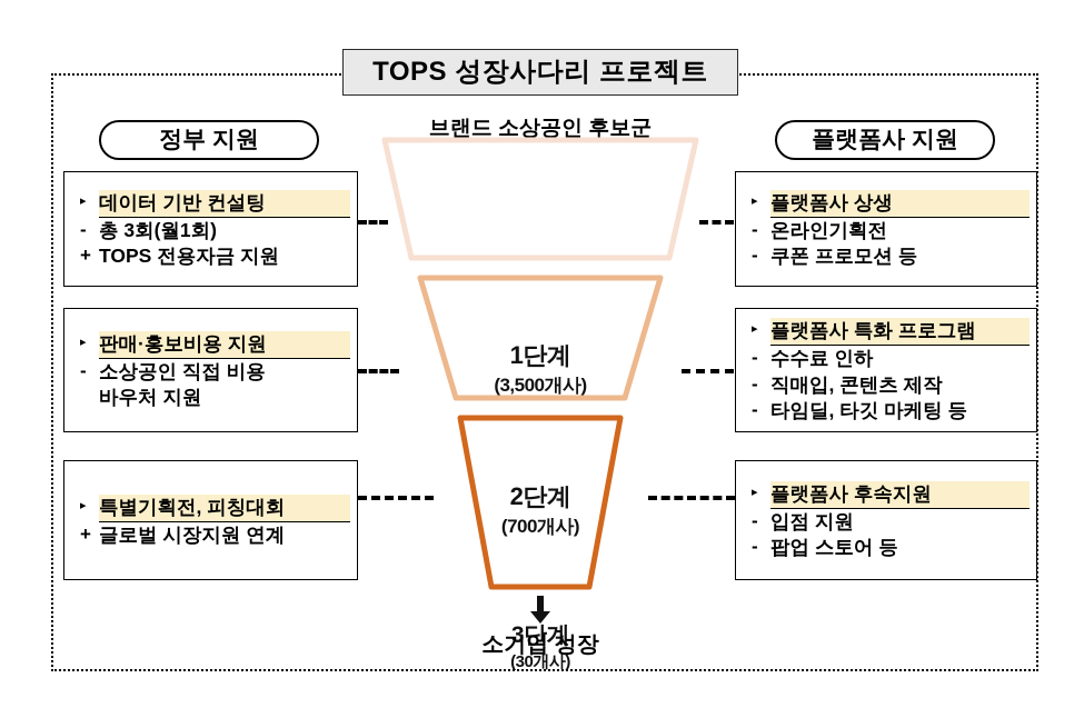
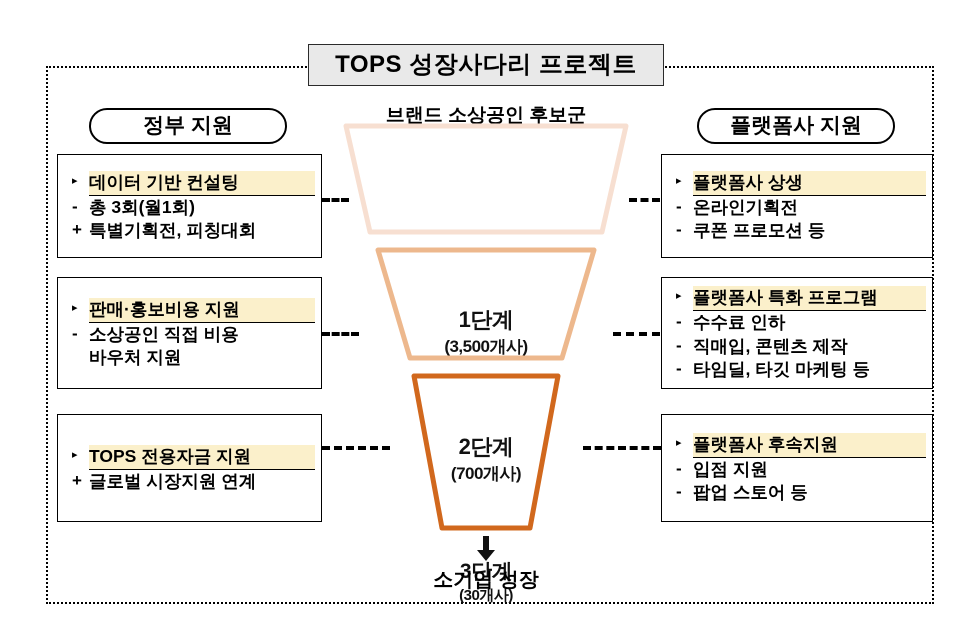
  TOPS 성장사다리 프로젝트
  브랜드 소상공인 후보군
  정부 지원
  플랫폼사 지원
  ▸
  데이터 기반 컨설팅
  -
  총 3회(월1회)
  +
- TOPS 전용자금 지원
+ 특별기획전, 피칭대회
  ▸
  판매·홍보비용 지원
  -
  소상공인 직접 비용
  바우처 지원
  ▸
- 특별기획전, 피칭대회
+ TOPS 전용자금 지원
  +
  글로벌 시장지원 연계
  ▸
  플랫폼사 상생
  -
  온라인기획전
  -
  쿠폰 프로모션 등
  ▸
  플랫폼사 특화 프로그램
  -
  수수료 인하
  -
  직매입, 콘텐츠 제작
  -
  타임딜, 타깃 마케팅 등
  ▸
  플랫폼사 후속지원
  -
  입점 지원
  -
  팝업 스토어 등
  1단계
  (3,500개사)
  2단계
  (700개사)
  3단계
  (30개사)
  소기업 성장
